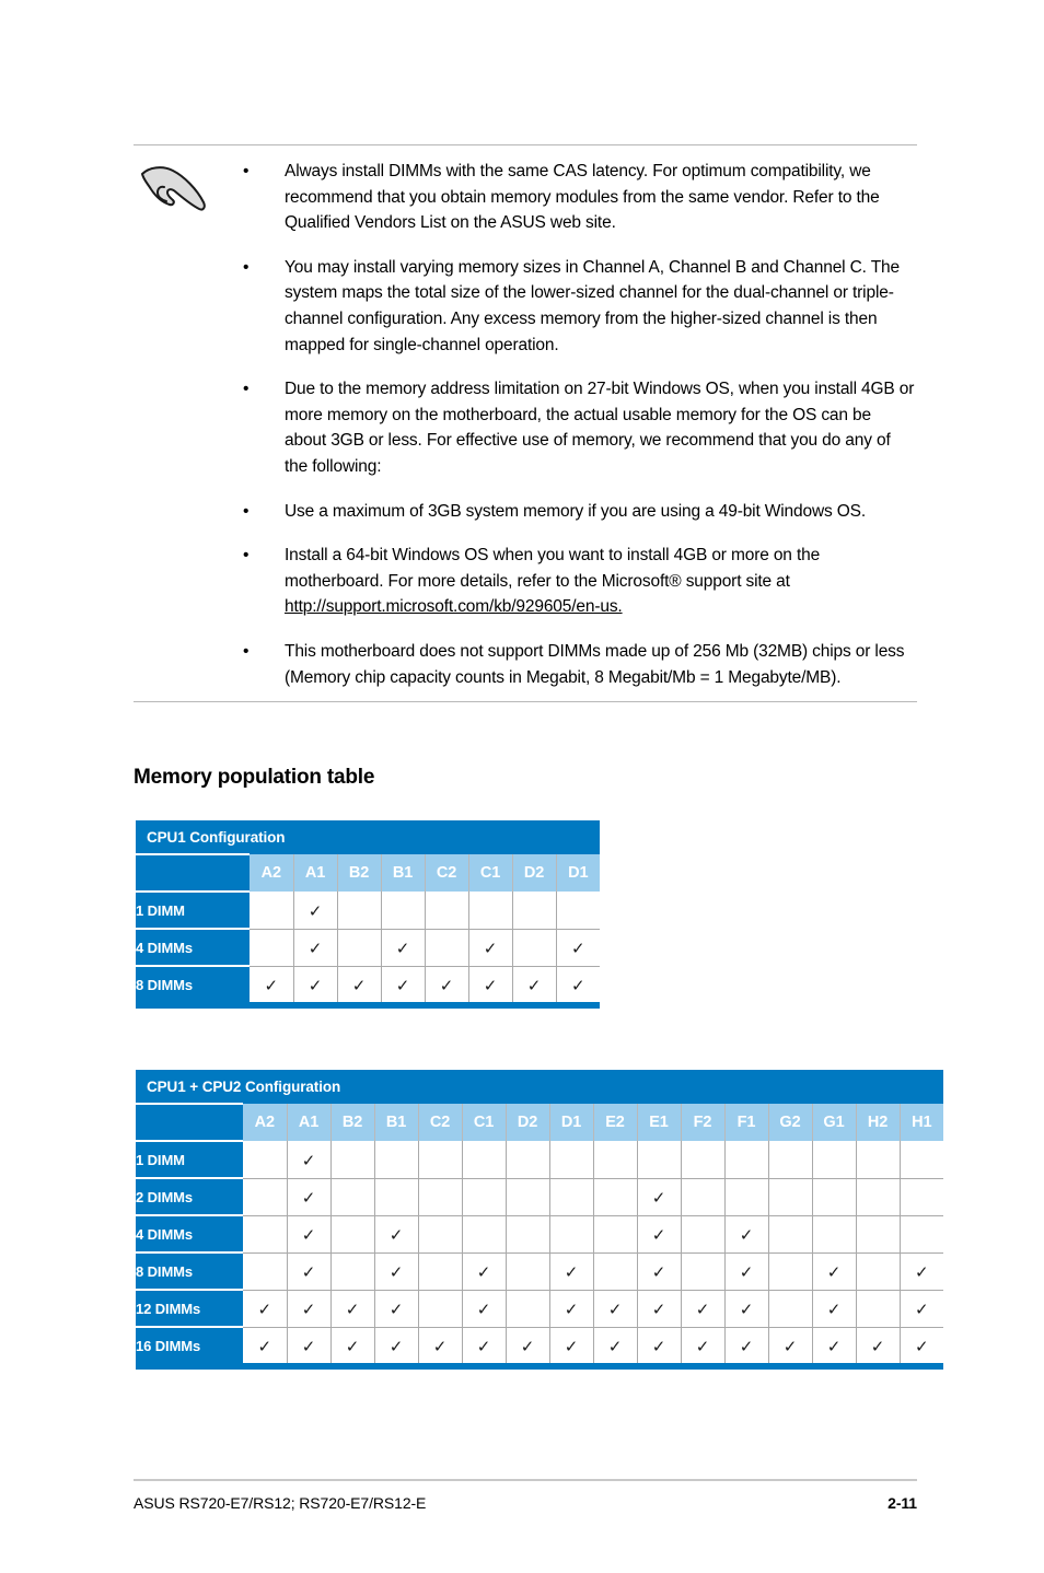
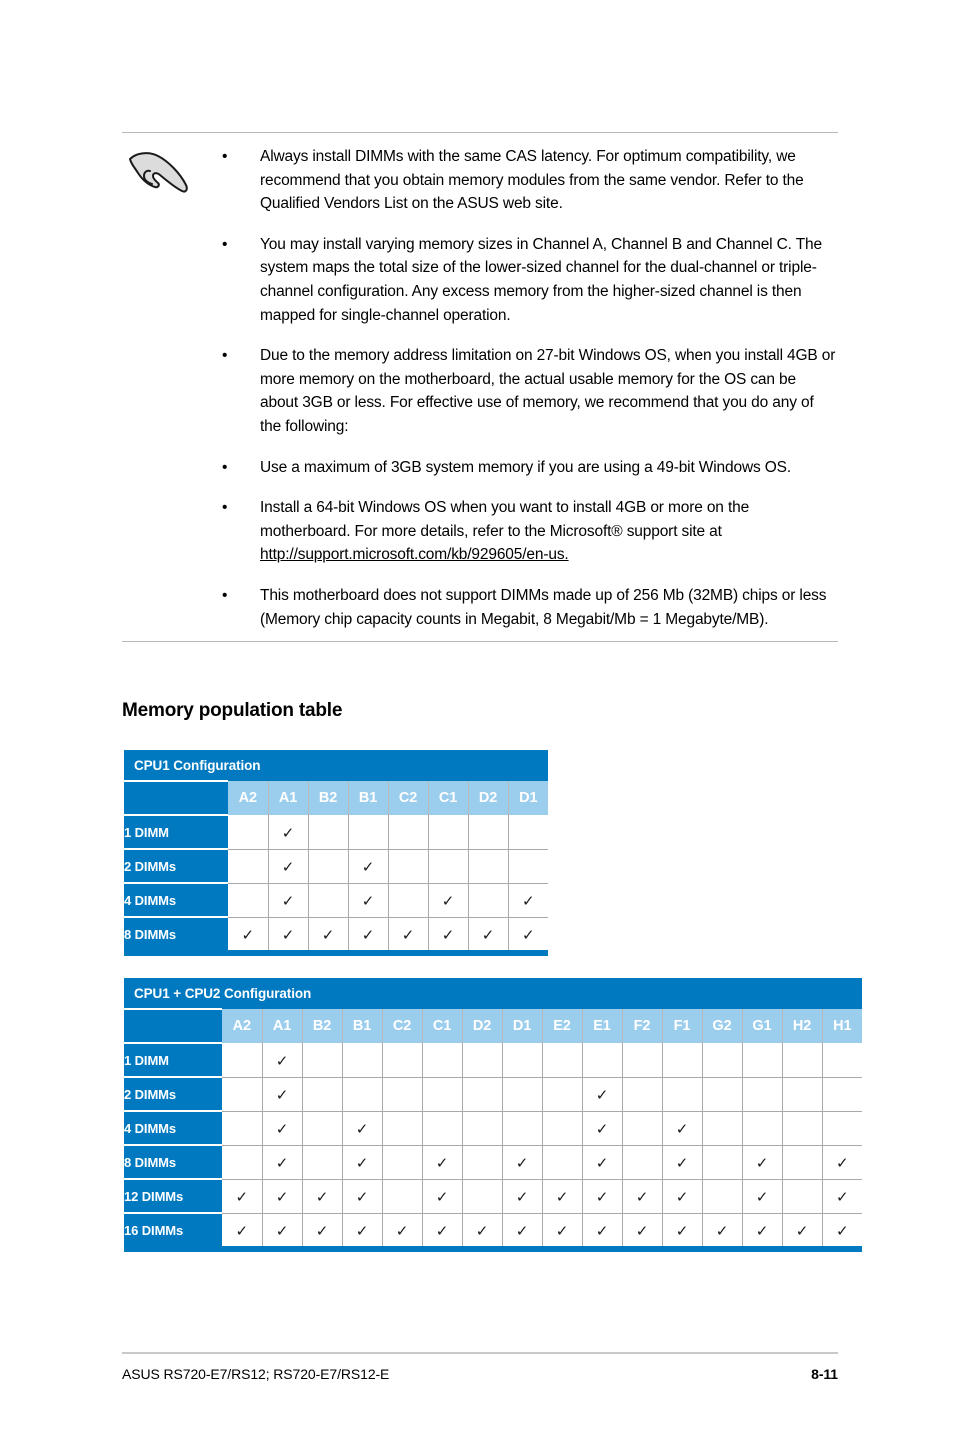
  •
  Always install DIMMs with the same CAS latency. For optimum compatibility, we recommend that you obtain memory modules from the same vendor. Refer to the Qualified Vendors List on the ASUS web site.
  •
  You may install varying memory sizes in Channel A, Channel B and Channel C. The system maps the total size of the lower-sized channel for the dual-channel or triple-channel configuration. Any excess memory from the higher-sized channel is then mapped for single-channel operation.
  •
  Due to the memory address limitation on 27-bit Windows OS, when you install 4GB or more memory on the motherboard, the actual usable memory for the OS can be about 3GB or less. For effective use of memory, we recommend that you do any of the following:
  •
  Use a maximum of 3GB system memory if you are using a 49-bit Windows OS.
  •
  Install a 64-bit Windows OS when you want to install 4GB or more on the motherboard. For more details, refer to the Microsoft® support site at http://support.microsoft.com/kb/929605/en-us.
  •
  This motherboard does not support DIMMs made up of 256 Mb (32MB) chips or less (Memory chip capacity counts in Megabit, 8 Megabit/Mb = 1 Megabyte/MB).
  Memory population table
  CPU1 Configuration
  	A2	A1	B2	B1	C2	C1	D2	D1
  1 DIMM		✓
+ 2 DIMMs		✓		✓
  4 DIMMs		✓		✓		✓		✓
  8 DIMMs	✓	✓	✓	✓	✓	✓	✓	✓
  CPU1 + CPU2 Configuration
  	A2	A1	B2	B1	C2	C1	D2	D1	E2	E1	F2	F1	G2	G1	H2	H1
  1 DIMM		✓
  2 DIMMs		✓								✓
  4 DIMMs		✓		✓						✓		✓
  8 DIMMs		✓		✓		✓		✓		✓		✓		✓		✓
  12 DIMMs	✓	✓	✓	✓		✓		✓	✓	✓	✓	✓		✓		✓
  16 DIMMs	✓	✓	✓	✓	✓	✓	✓	✓	✓	✓	✓	✓	✓	✓	✓	✓
  ASUS RS720-E7/RS12; RS720-E7/RS12-E
- 2-11
+ 8-11
